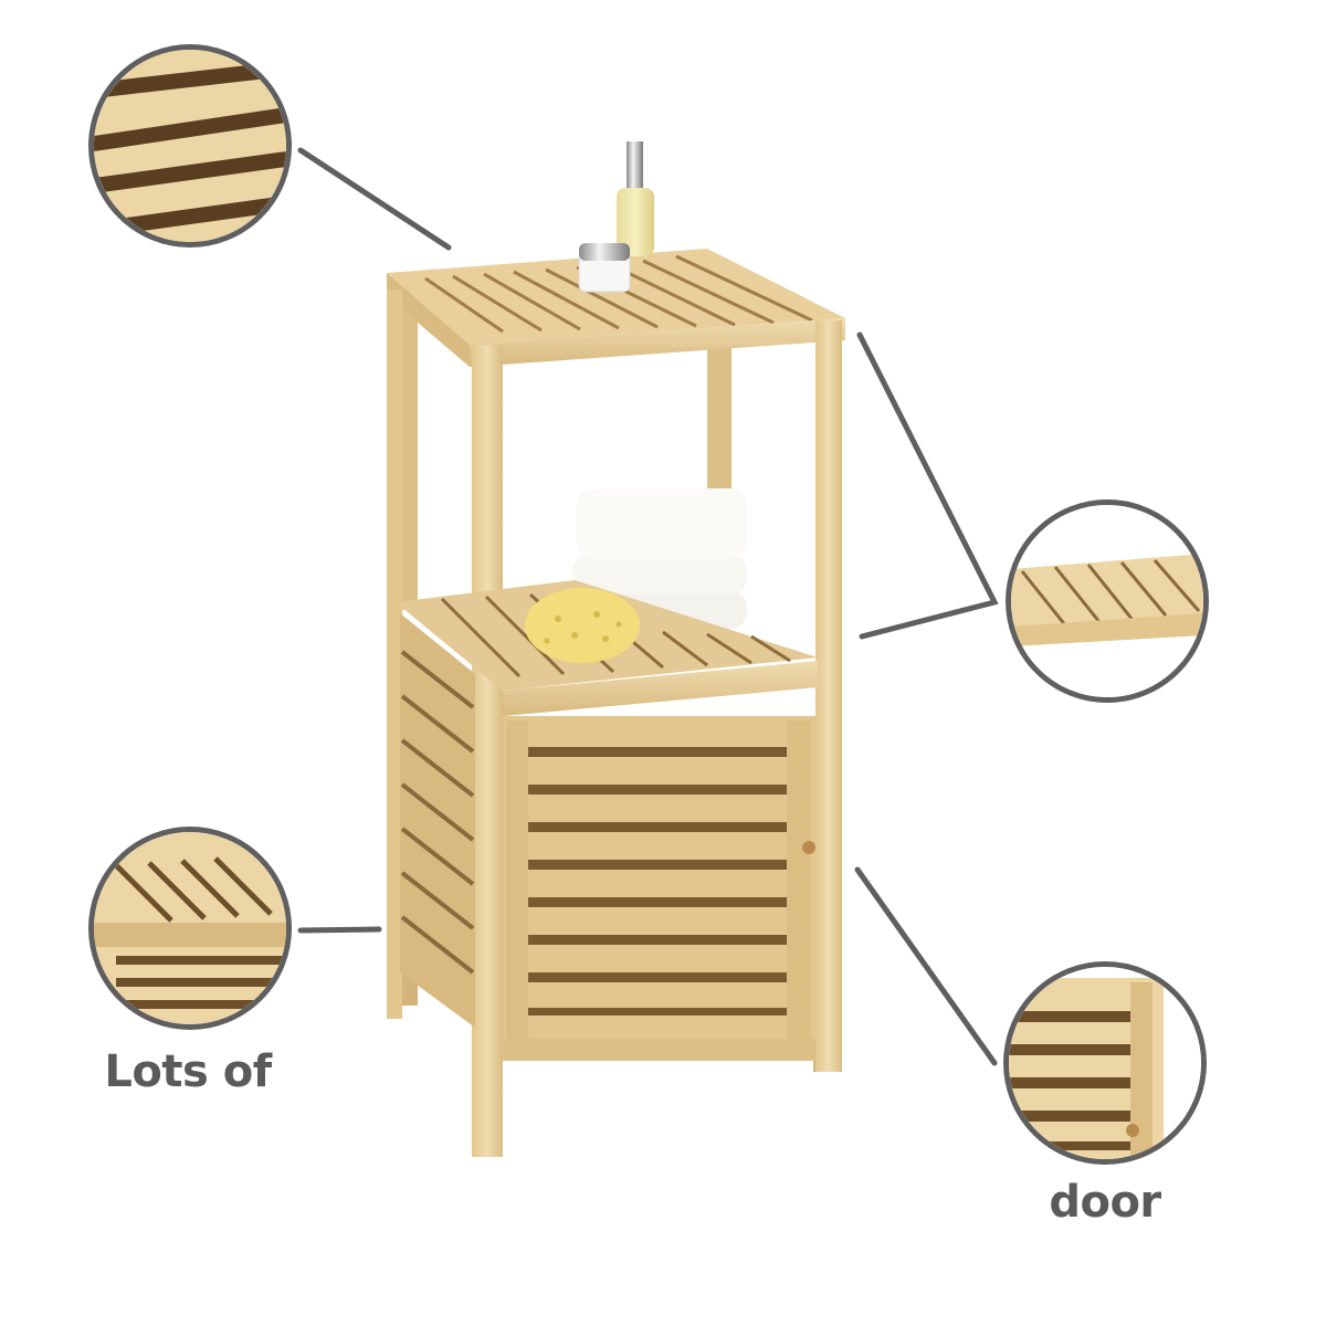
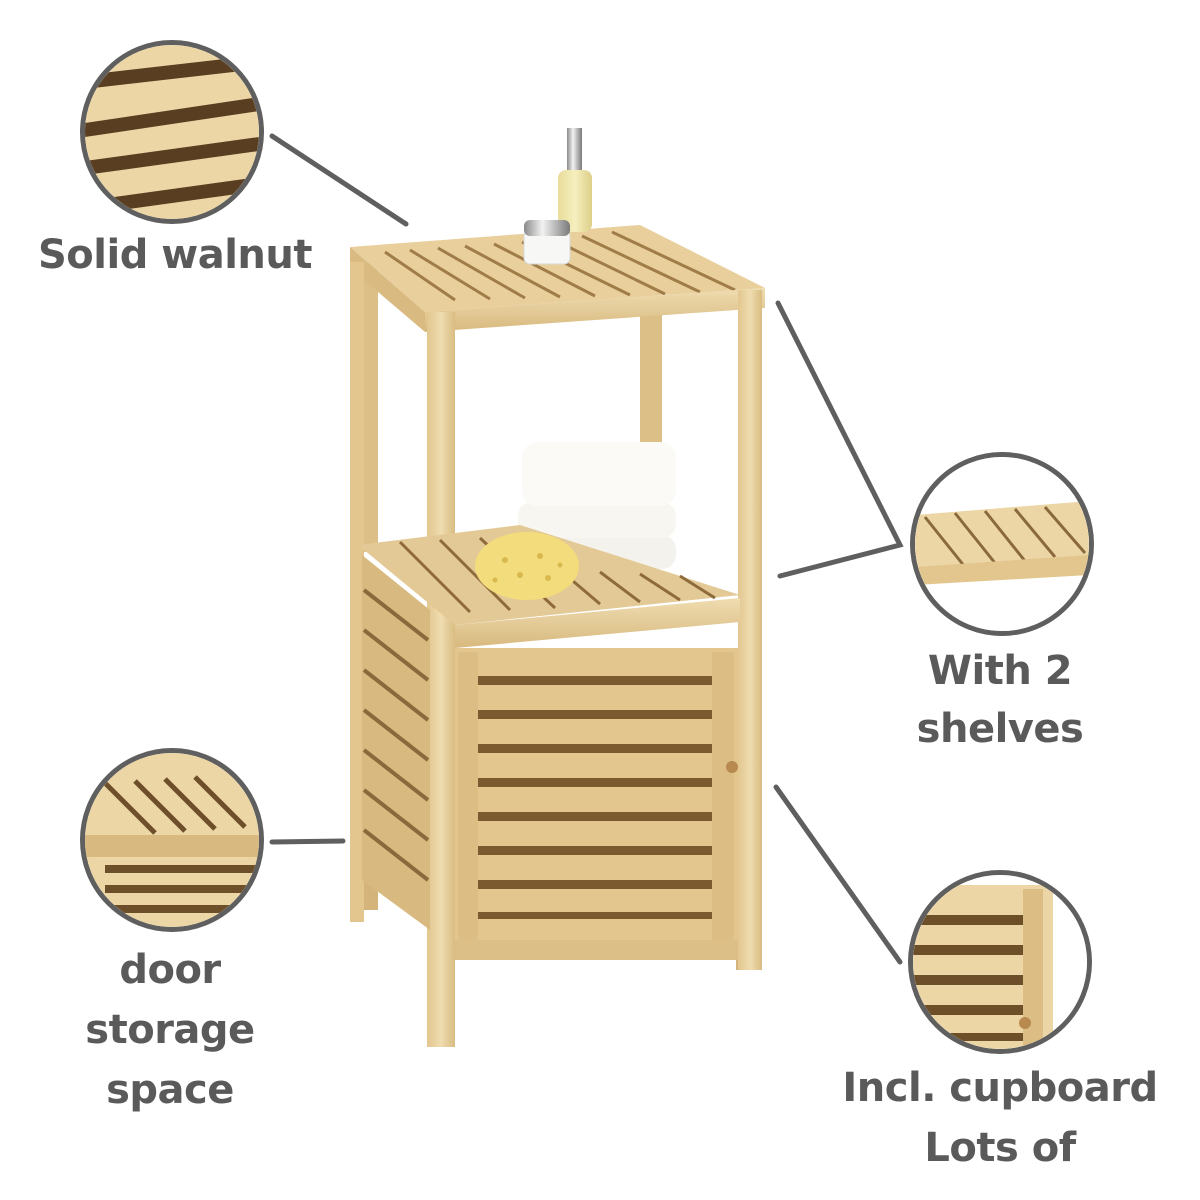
+ Solid walnut
+ With 2 shelves
- Lots of
+ door
+ storage space
+ Incl. cupboard
- door
+ Lots of
